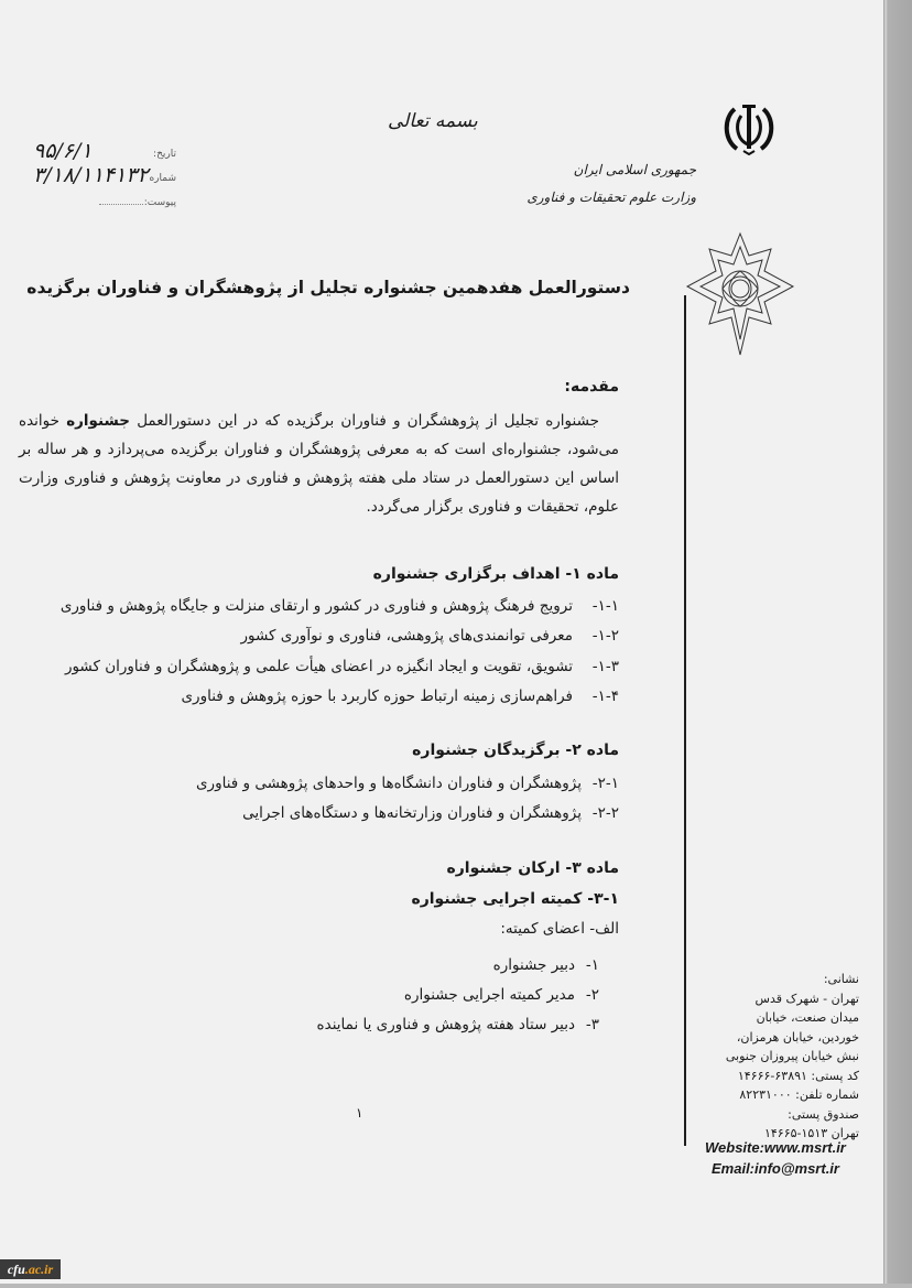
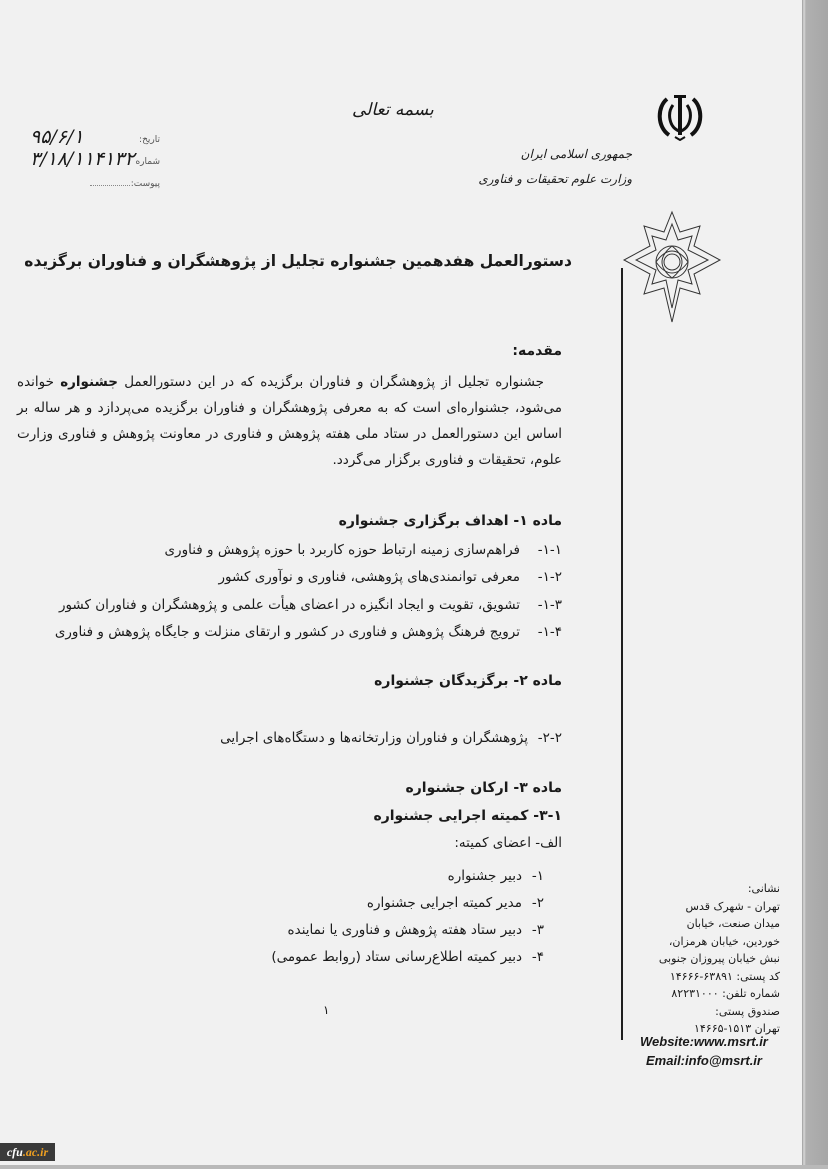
  جمهوری اسلامی ایران
  وزارت علوم تحقیقات و فناوری
  بسمه تعالی
  تاریخ:
  ۹۵/۶/۱
  شماره
  ۳/۱۸/۱۱۴۱۳۲
  پیوست:
  دستورالعمل هفدهمین جشنواره تجلیل از پژوهشگران و فناوران برگزیده
  مقدمه:
  جشنواره تجلیل از پژوهشگران و فناوران برگزیده که در این دستورالعمل جشنواره خوانده می‌شود، جشنواره‌ای است که به معرفی پژوهشگران و فناوران برگزیده می‌پردازد و هر ساله بر اساس این دستورالعمل در ستاد ملی هفته پژوهش و فناوری در معاونت پژوهش و فناوری وزارت علوم، تحقیقات و فناوری برگزار می‌گردد.
  ماده ۱- اهداف برگزاری جشنواره
- ۱-۱-ترویج فرهنگ پژوهش و فناوری در کشور و ارتقای منزلت و جایگاه پژوهش و فناوری
+ ۱-۱-فراهم‌سازی زمینه ارتباط حوزه کاربرد با حوزه پژوهش و فناوری
  ۱-۲-معرفی توانمندی‌های پژوهشی، فناوری و نوآوری کشور
  ۱-۳-تشویق، تقویت و ایجاد انگیزه در اعضای هیأت علمی و پژوهشگران و فناوران کشور
- ۱-۴-فراهم‌سازی زمینه ارتباط حوزه کاربرد با حوزه پژوهش و فناوری
+ ۱-۴-ترویج فرهنگ پژوهش و فناوری در کشور و ارتقای منزلت و جایگاه پژوهش و فناوری
  ماده ۲- برگزیدگان جشنواره
- ۲-۱-پژوهشگران و فناوران دانشگاه‌ها و واحدهای پژوهشی و فناوری
  ۲-۲-پژوهشگران و فناوران وزارتخانه‌ها و دستگاه‌های اجرایی
  ماده ۳- ارکان جشنواره
  ۳-۱- کمیته اجرایی جشنواره
  الف- اعضای کمیته:
  ۱-دبیر جشنواره
  ۲-مدیر کمیته اجرایی جشنواره
  ۳-دبیر ستاد هفته پژوهش و فناوری یا نماینده
+ ۴-دبیر کمیته اطلاع‌رسانی ستاد (روابط عمومی)
  ۱
  نشانی:
  تهران - شهرک قدس
  میدان صنعت، خیابان
  خوردین، خیابان هرمزان،
  نبش خیابان پیروزان جنوبی
  کد پستی: ۶۳۸۹۱-۱۴۶۶۶
  شماره تلفن: ۸۲۲۳۱۰۰۰
  صندوق پستی:
  تهران ۱۵۱۳-۱۴۶۶۵
  Website:www.msrt.ir
  Email:info@msrt.ir
  cfu.ac.ir
